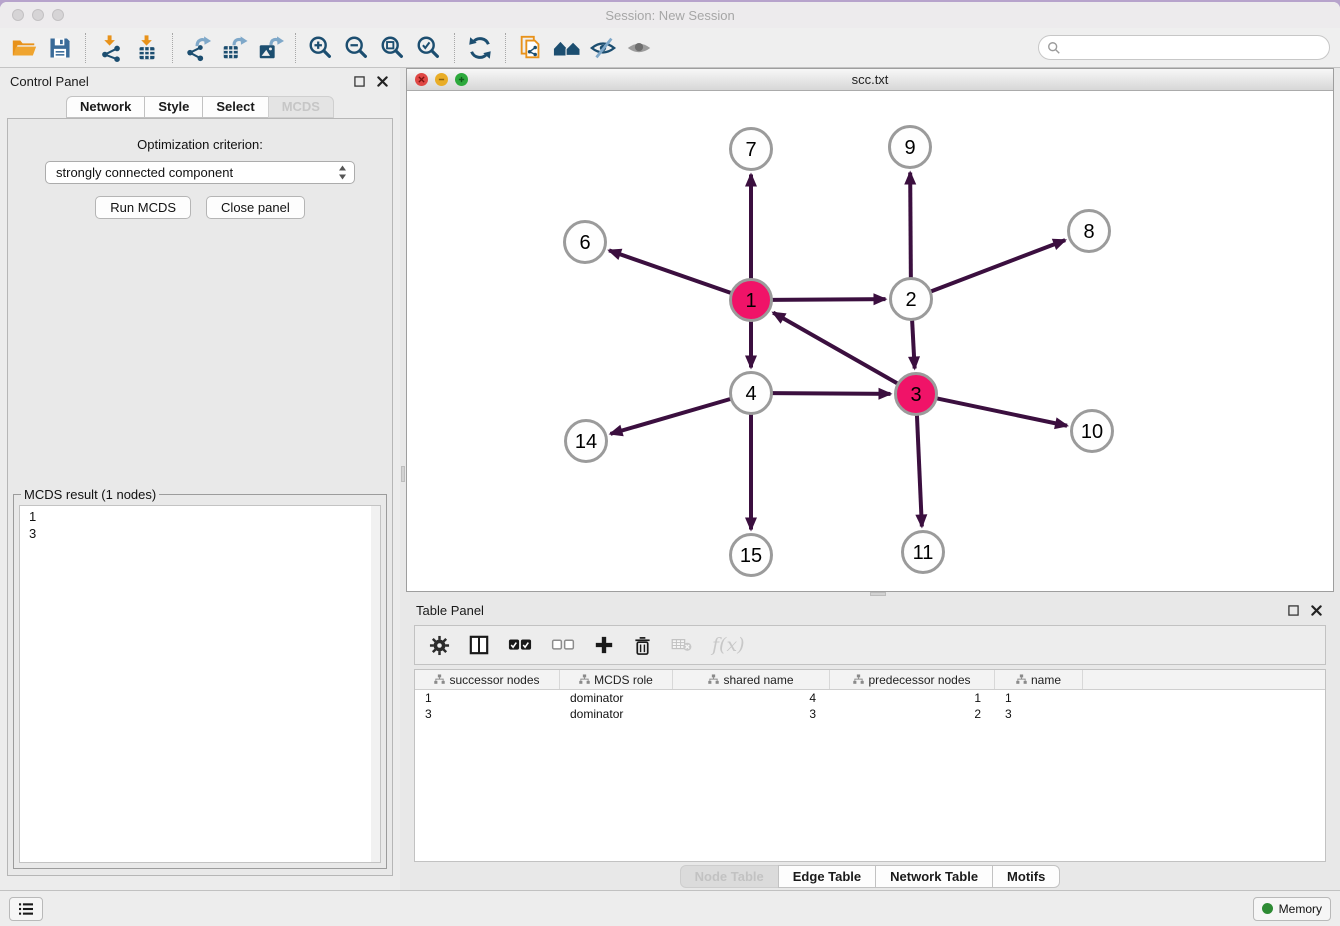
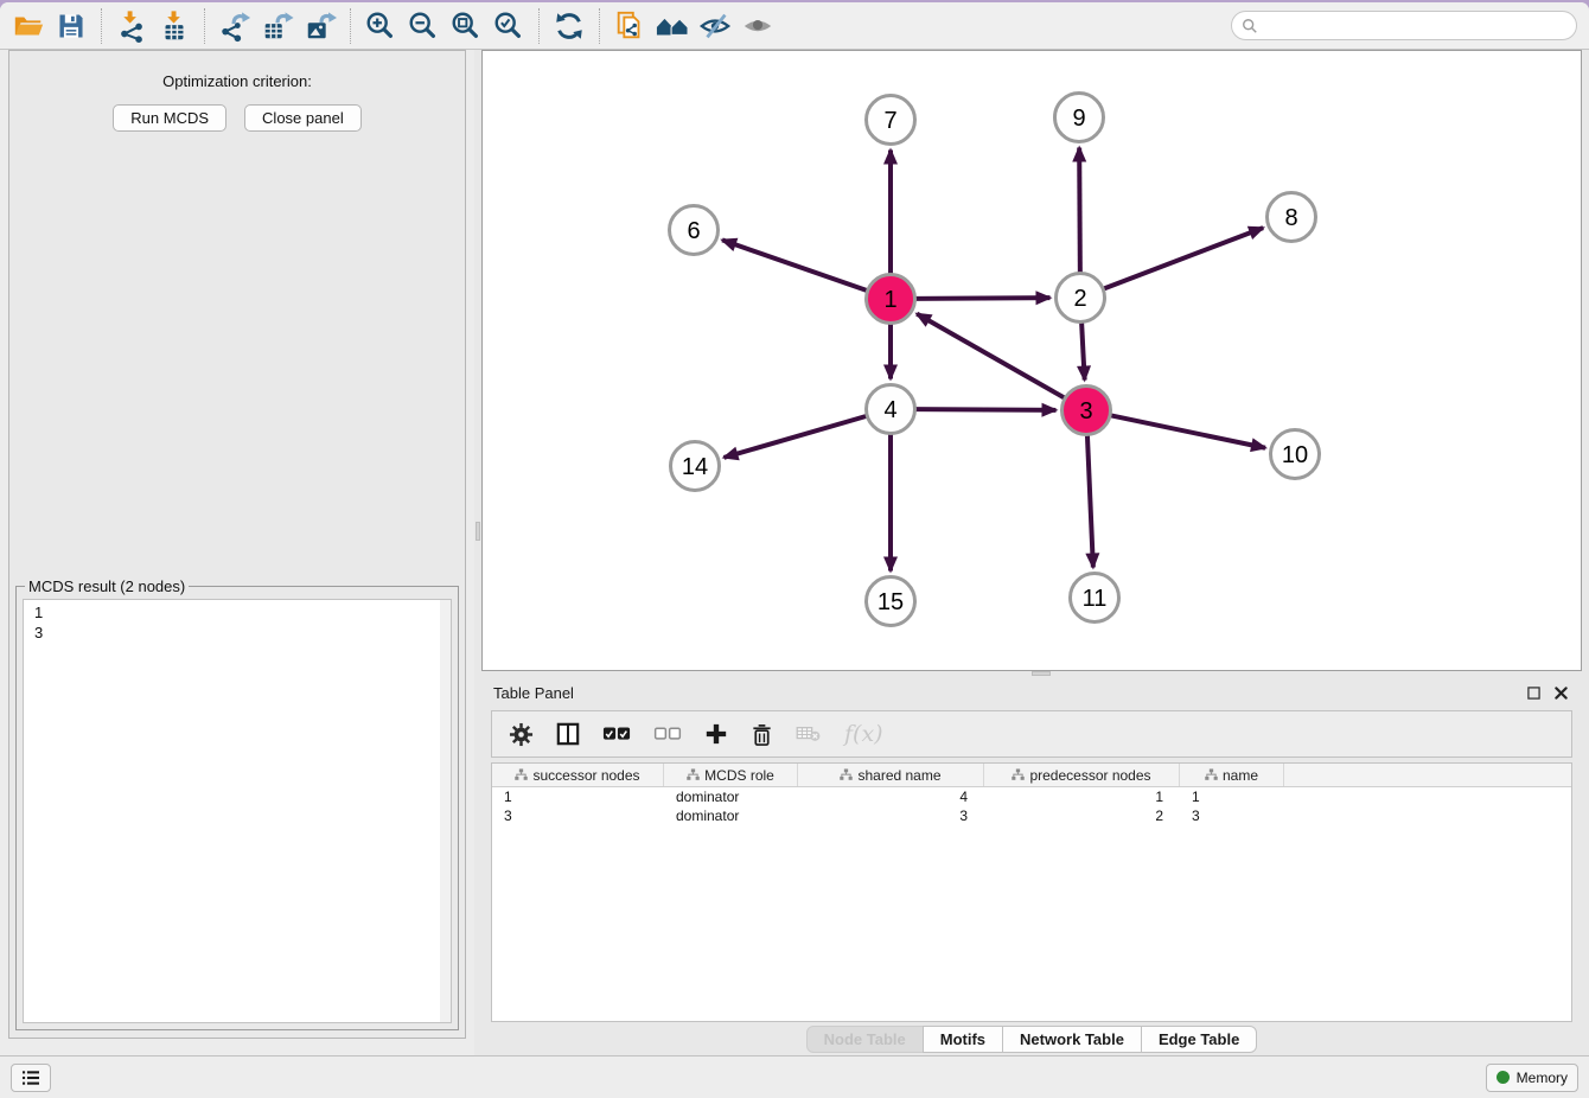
- Session: New Session
- Control Panel
- Network
- Style
- Select
- MCDS
  Optimization criterion:
- strongly connected component
  Run MCDS
  Close panel
- MCDS result (1 nodes)
+ MCDS result (2 nodes)
  1
  3
- scc.txt
  7
  9
  6
  8
  1
  2
  4
  3
  14
  10
  15
  11
  Table Panel
  f(x)
  successor nodes
  MCDS role
  shared name
  predecessor nodes
  name
  1
  dominator
  4
  1
  1
  3
  dominator
  3
  2
  3
  Node Table
- Edge Table
+ Motifs
  Network Table
- Motifs
+ Edge Table
  Memory
